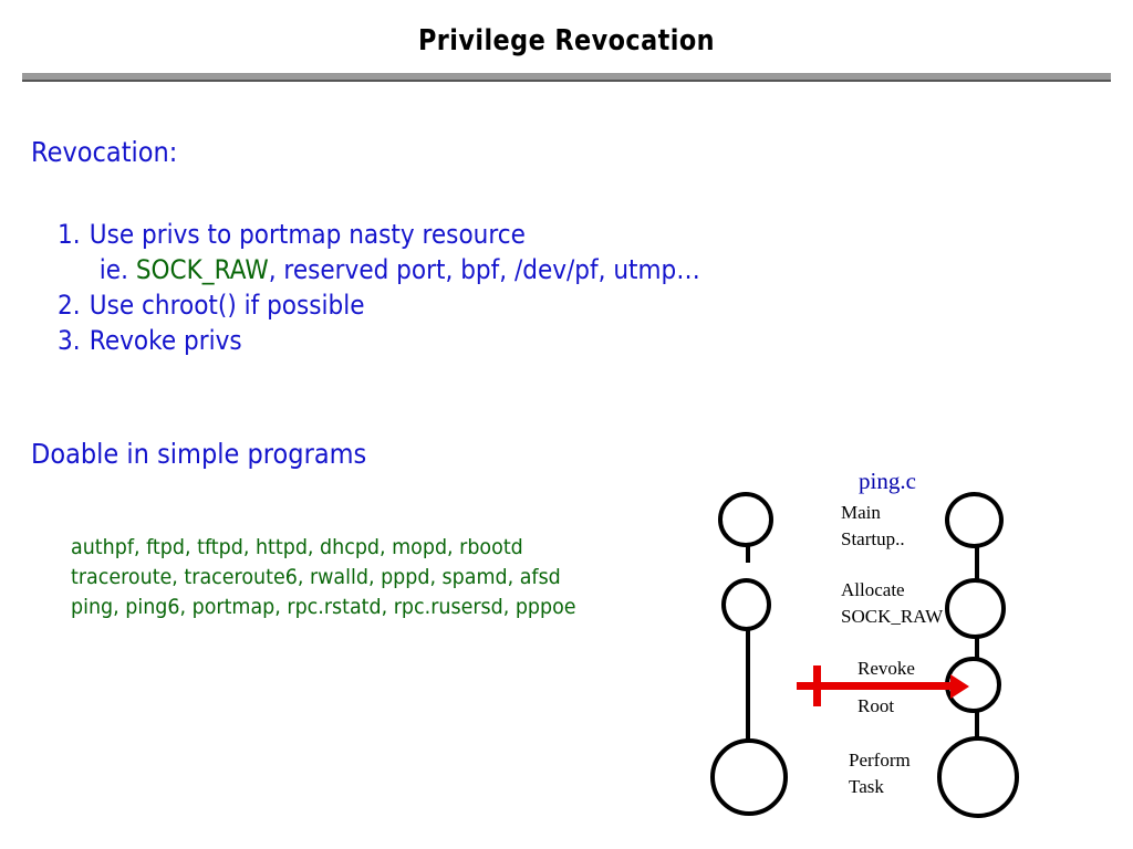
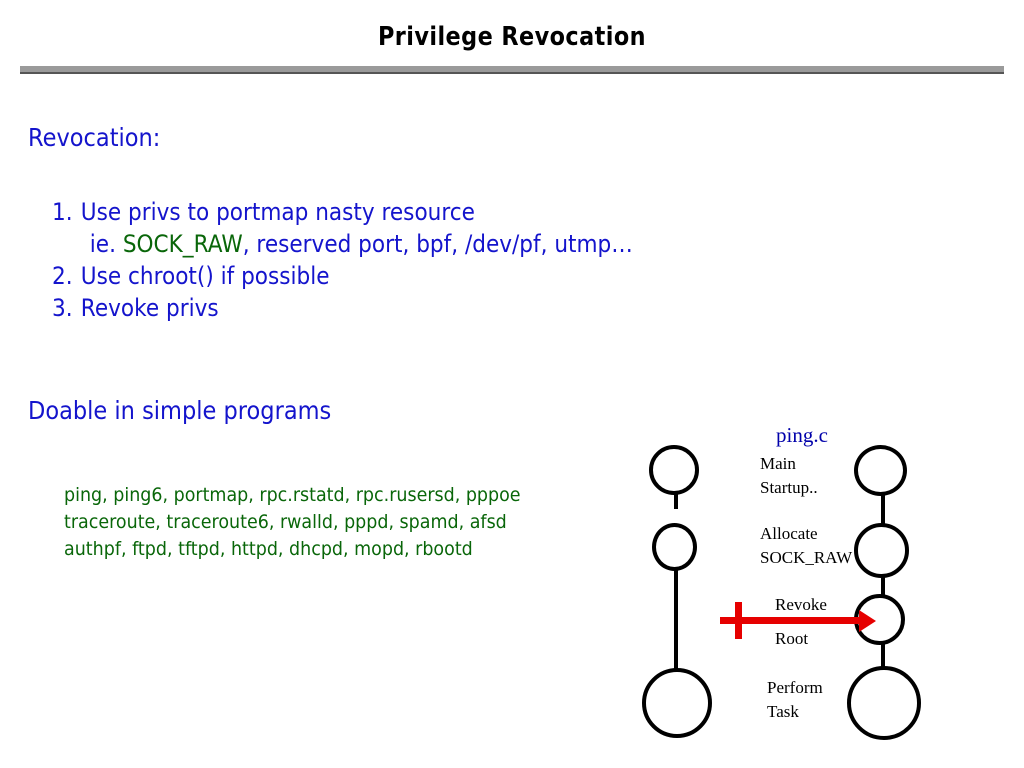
  Privilege Revocation
  Revocation:
  1. Use privs to portmap nasty resource
  ie. SOCK_RAW, reserved port, bpf, /dev/pf, utmp…
  2. Use chroot() if possible
  3. Revoke privs
  Doable in simple programs
- authpf, ftpd, tftpd, httpd, dhcpd, mopd, rbootd
+ ping, ping6, portmap, rpc.rstatd, rpc.rusersd, pppoe
  traceroute, traceroute6, rwalld, pppd, spamd, afsd
- ping, ping6, portmap, rpc.rstatd, rpc.rusersd, pppoe
+ authpf, ftpd, tftpd, httpd, dhcpd, mopd, rbootd
  ping.c
  Main
  Startup..
  Allocate
  SOCK_RAW
  Revoke
  Root
  Perform
  Task
